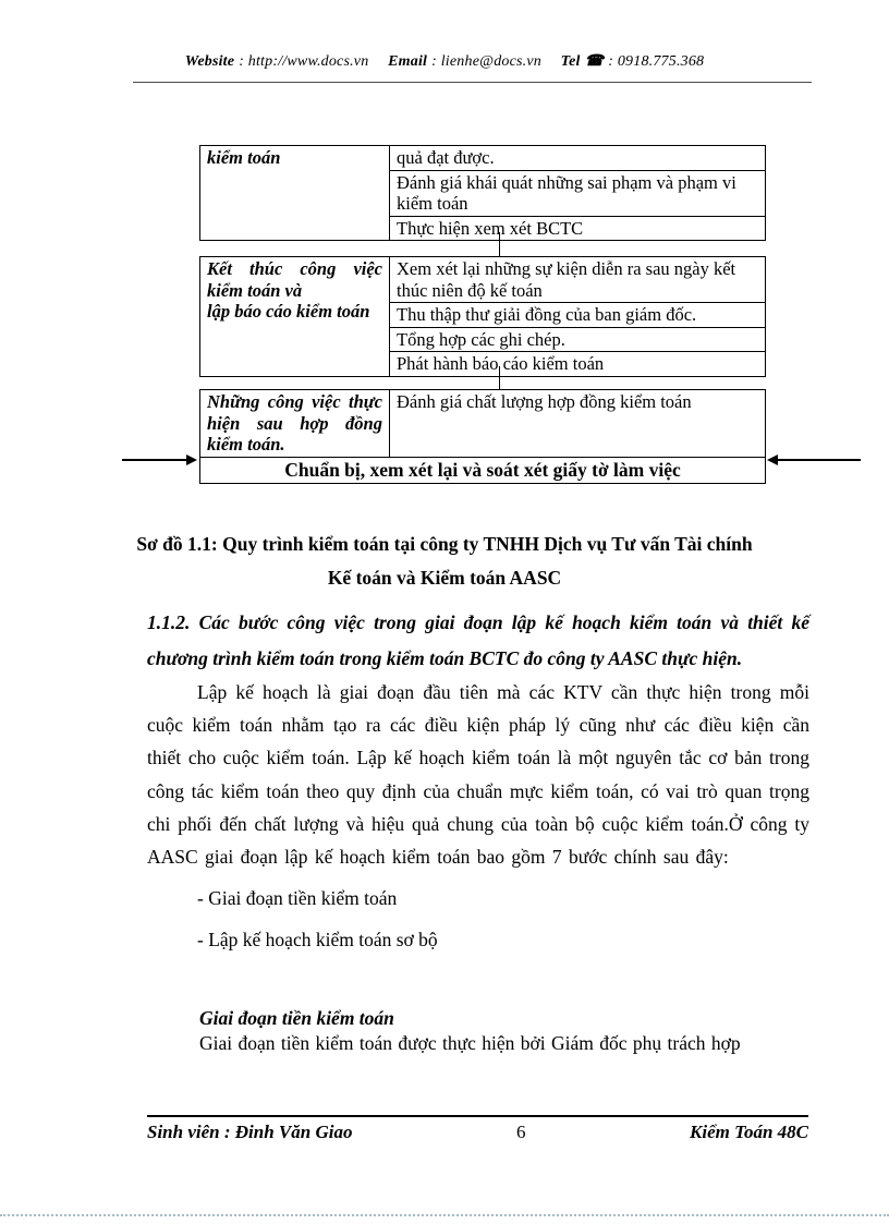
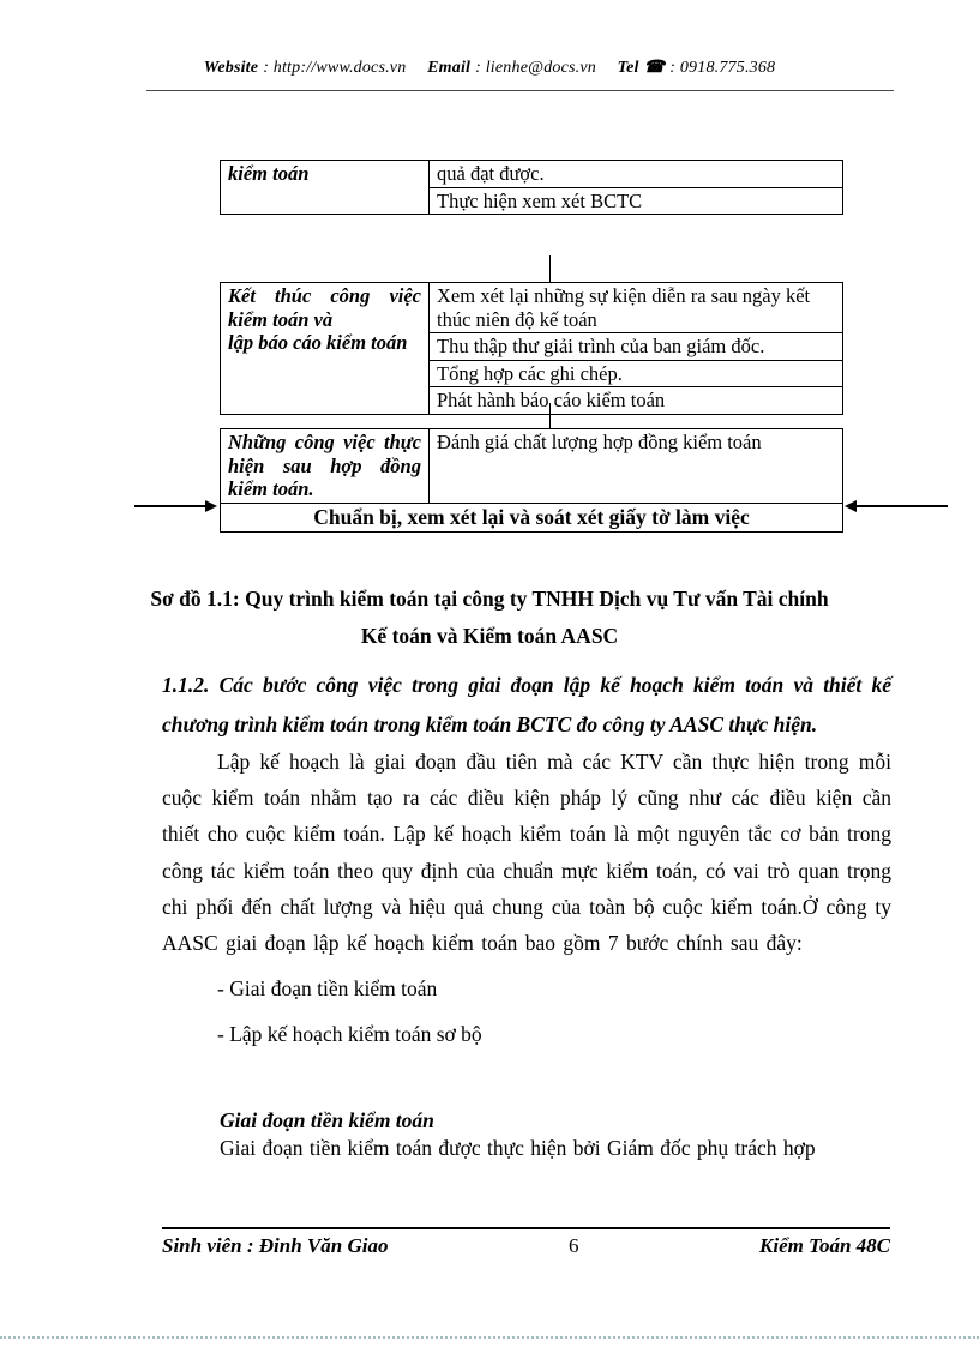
  Website : http://www.docs.vn Email : lienhe@docs.vn Tel ☎ : 0918.775.368
  kiểm toán
  quả đạt được.
- Đánh giá khái quát những sai phạm và phạm vi kiểm toán
  Thực hiện xem xét BCTC
  Kết thúc công việc kiểm toán và
  lập báo cáo kiểm toán
  Xem xét lại những sự kiện diễn ra sau ngày kết thúc niên độ kế toán
- Thu thập thư giải đồng của ban giám đốc.
+ Thu thập thư giải trình của ban giám đốc.
  Tổng hợp các ghi chép.
  Phát hành báo cáo kiểm toán
  Những công việc thực hiện sau hợp đồng kiểm toán.
  Đánh giá chất lượng hợp đồng kiểm toán
  Chuẩn bị, xem xét lại và soát xét giấy tờ làm việc
  Sơ đồ 1.1: Quy trình kiểm toán tại công ty TNHH Dịch vụ Tư vấn Tài chính
  Kế toán và Kiểm toán AASC
  1.1.2. Các bước công việc trong giai đoạn lập kế hoạch kiểm toán và thiết kế chương trình kiểm toán trong kiểm toán BCTC đo công ty AASC thực hiện.
  Lập kế hoạch là giai đoạn đầu tiên mà các KTV cần thực hiện trong mỗi cuộc kiểm toán nhằm tạo ra các điều kiện pháp lý cũng như các điều kiện cần thiết cho cuộc kiểm toán. Lập kế hoạch kiểm toán là một nguyên tắc cơ bản trong công tác kiểm toán theo quy định của chuẩn mực kiểm toán, có vai trò quan trọng chi phối đến chất lượng và hiệu quả chung của toàn bộ cuộc kiểm toán.Ở công ty AASC giai đoạn lập kế hoạch kiểm toán bao gồm 7 bước chính sau đây:
  - Giai đoạn tiền kiểm toán
  - Lập kế hoạch kiểm toán sơ bộ
  Giai đoạn tiền kiểm toán
  Giai đoạn tiền kiểm toán được thực hiện bởi Giám đốc phụ trách hợp
  Sinh viên : Đinh Văn Giao
  6
  Kiểm Toán 48C
